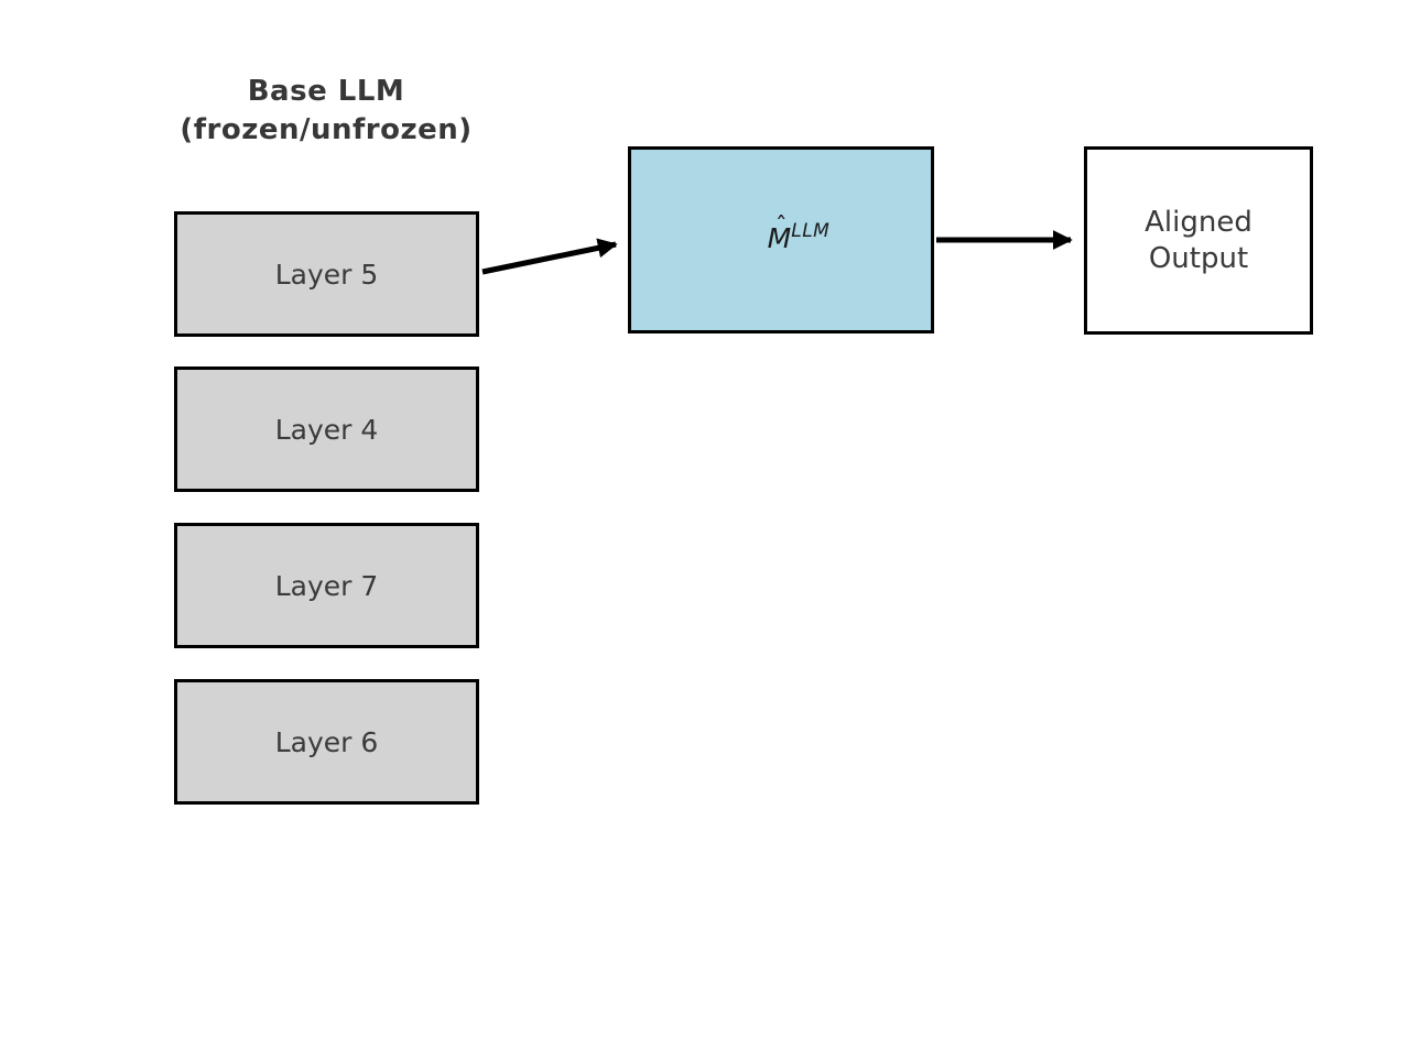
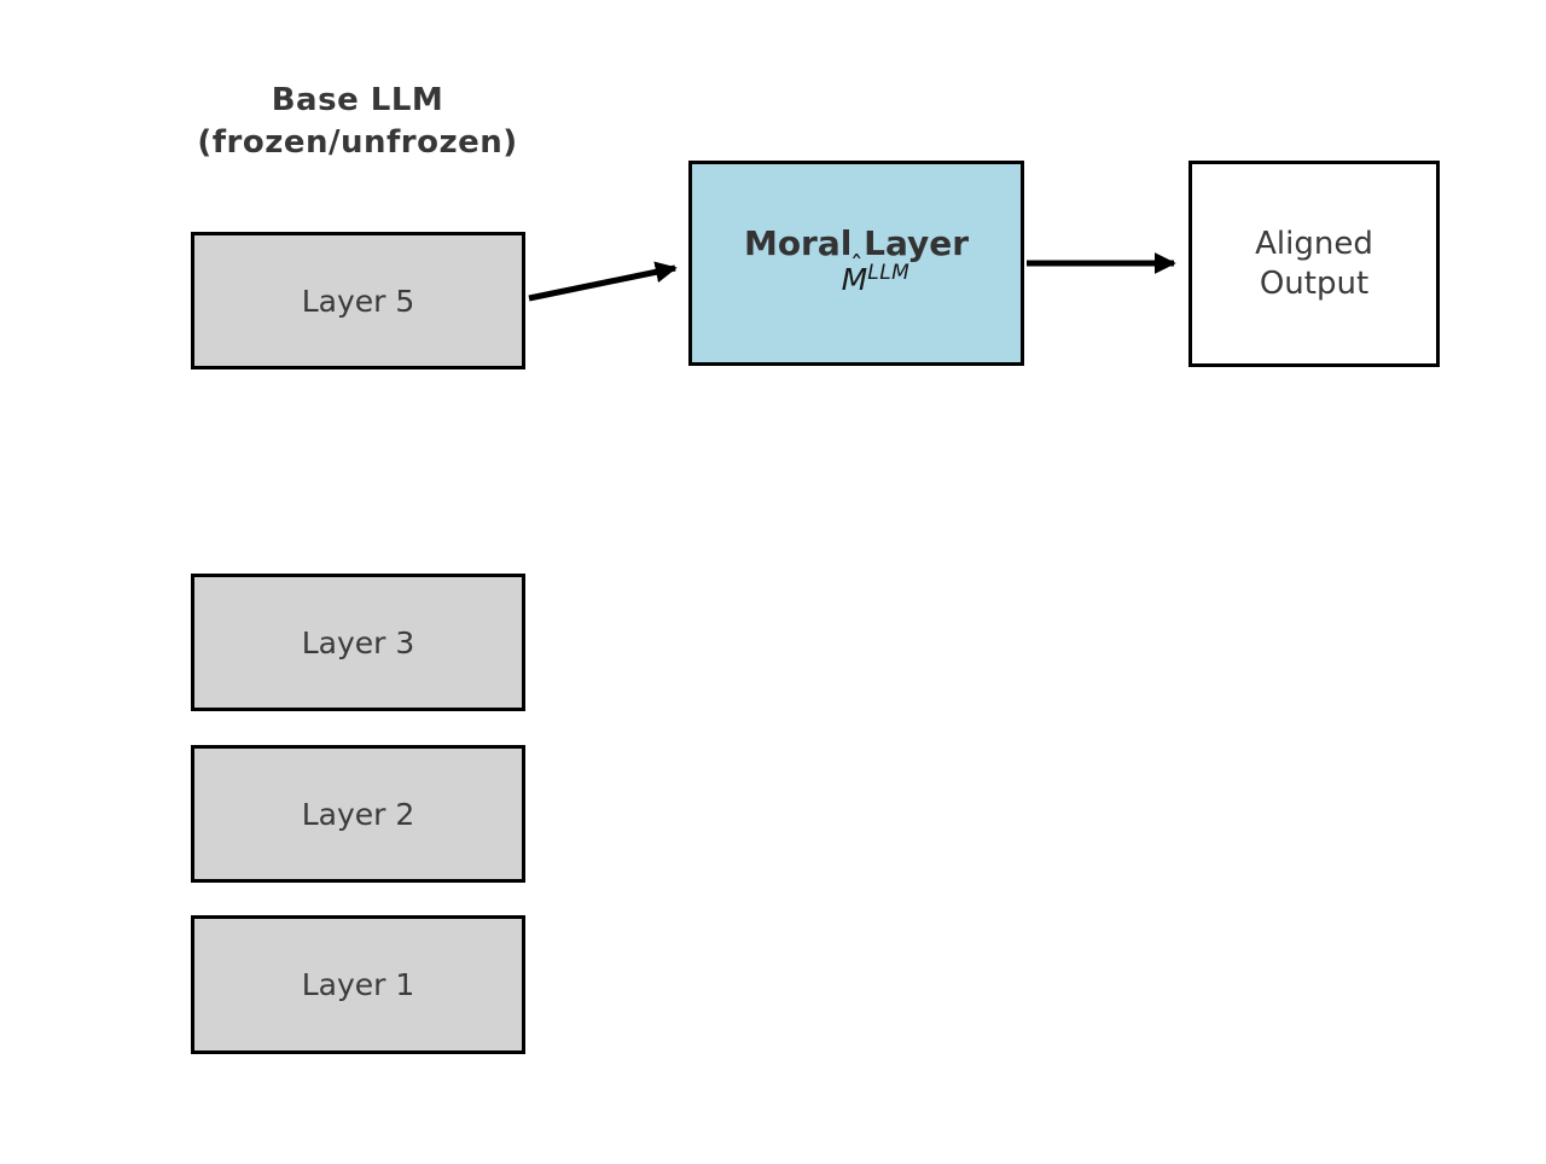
  Base LLM
  (frozen/unfrozen)
  Layer 5
- Layer 4
- Layer 7
+ Layer 3
- Layer 6
+ Layer 2
+ Layer 1
+ Moral Layer
  M
  ˆ
  LLM
  Aligned
  Output
